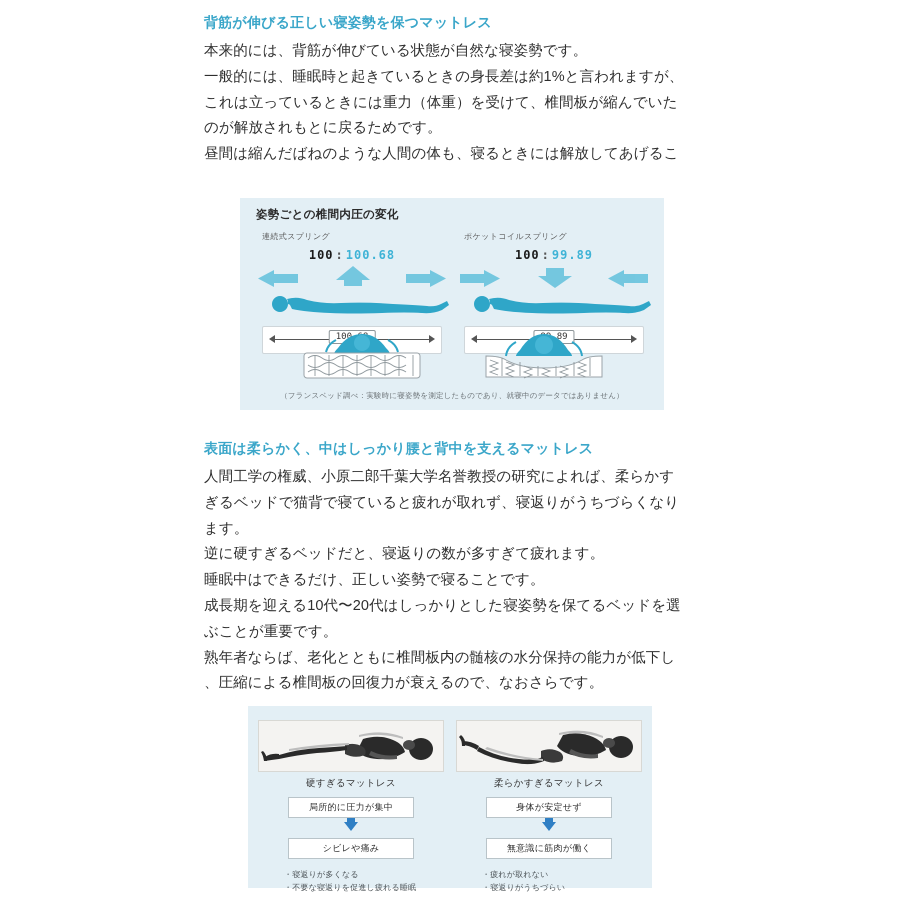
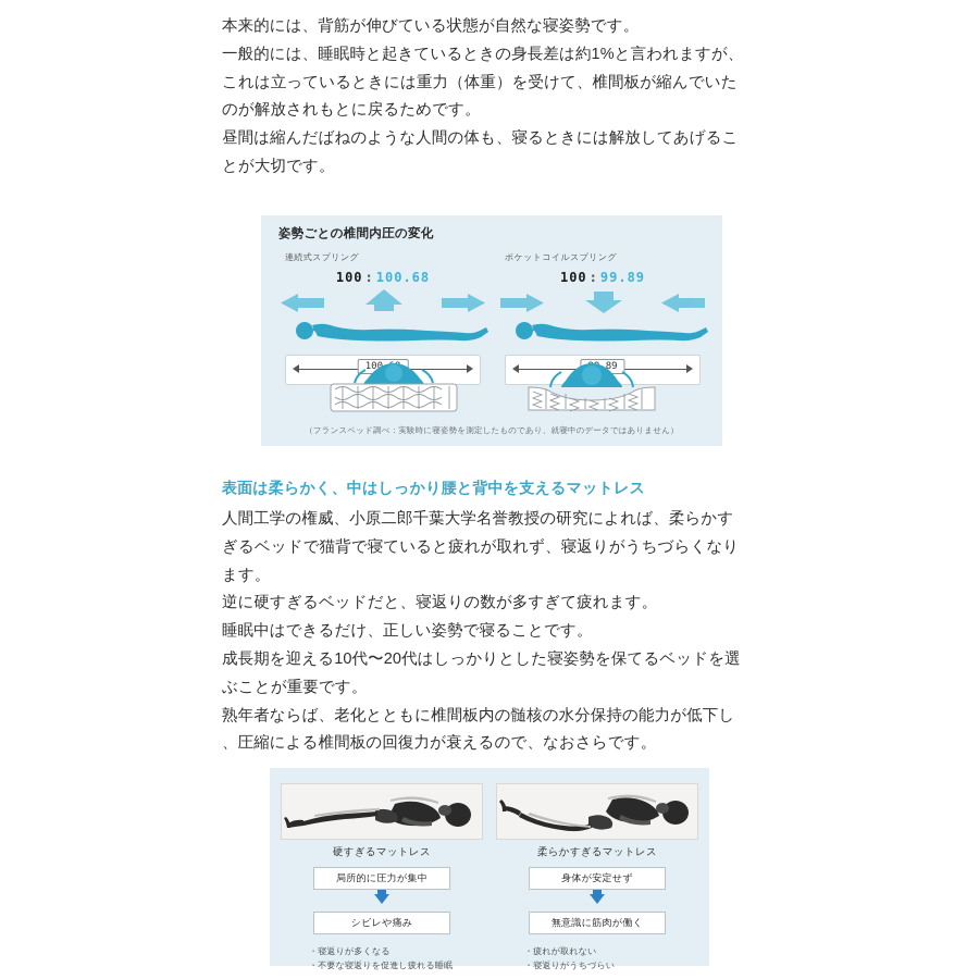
- 背筋が伸びる正しい寝姿勢を保つマットレス
  本来的には、背筋が伸びている状態が自然な寝姿勢です。
  一般的には、睡眠時と起きているときの身長差は約1%と言われますが、
  これは立っているときには重力（体重）を受けて、椎間板が縮んでいた
  のが解放されもとに戻るためです。
  昼間は縮んだばねのような人間の体も、寝るときには解放してあげるこ
+ とが大切です。
  姿勢ごとの椎間内圧の変化
  連続式スプリング
  100 : 100.68
  ポケットコイルスプリング
  100 : 99.89
  （フランスベッド調べ：実験時に寝姿勢を測定したものであり、就寝中のデータではありません）
  表面は柔らかく、中はしっかり腰と背中を支えるマットレス
  人間工学の権威、小原二郎千葉大学名誉教授の研究によれば、柔らかす
  ぎるベッドで猫背で寝ていると疲れが取れず、寝返りがうちづらくなり
  ます。
  逆に硬すぎるベッドだと、寝返りの数が多すぎて疲れます。
  睡眠中はできるだけ、正しい姿勢で寝ることです。
  成長期を迎える10代〜20代はしっかりとした寝姿勢を保てるベッドを選
  ぶことが重要です。
  熟年者ならば、老化とともに椎間板内の髄核の水分保持の能力が低下し
  、圧縮による椎間板の回復力が衰えるので、なおさらです。
  硬すぎるマットレス
  局所的に圧力が集中
  シビレや痛み
  ・寝返りが多くなる
  ・不要な寝返りを促進し疲れる睡眠
  柔らかすぎるマットレス
  身体が安定せず
  無意識に筋肉が働く
  ・疲れが取れない
  ・寝返りがうちづらい
